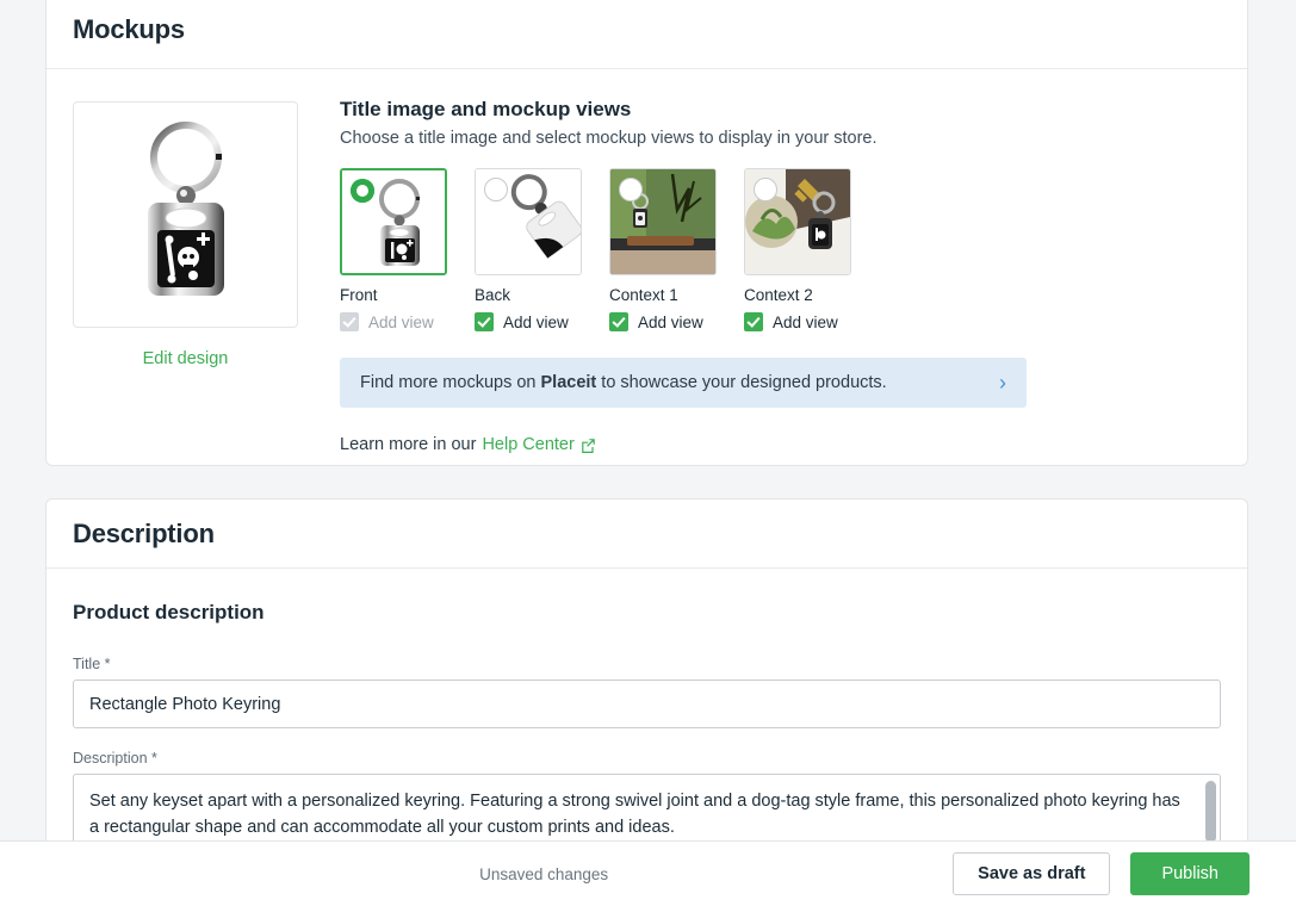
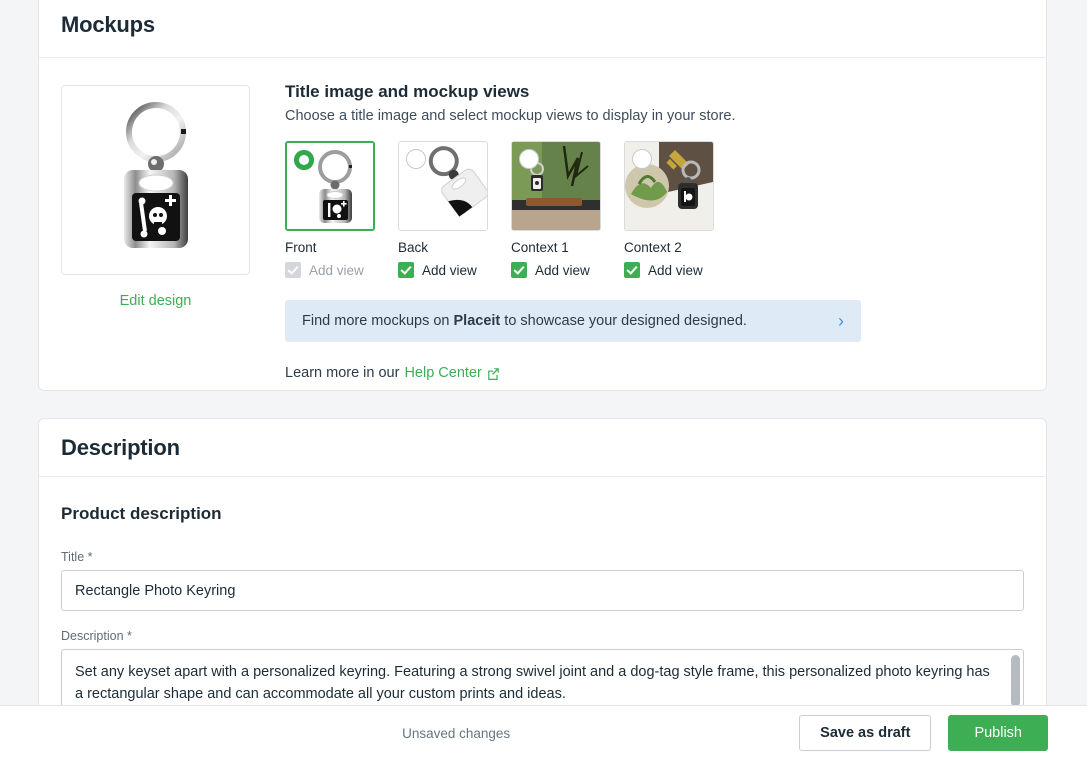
  Mockups
  Edit design
  Title image and mockup views
  Choose a title image and select mockup views to display in your store.
  Front
  Add view
  Back
  Add view
  Context 1
  Add view
  Context 2
  Add view
- Find more mockups on Placeit to showcase your designed products.
+ Find more mockups on Placeit to showcase your designed designed.
  ›
  Learn more in our
  Help Center
  Description
  Product description
  Title *
  Rectangle Photo Keyring
  Description *
  Unsaved changes
  Save as draft
  Publish
